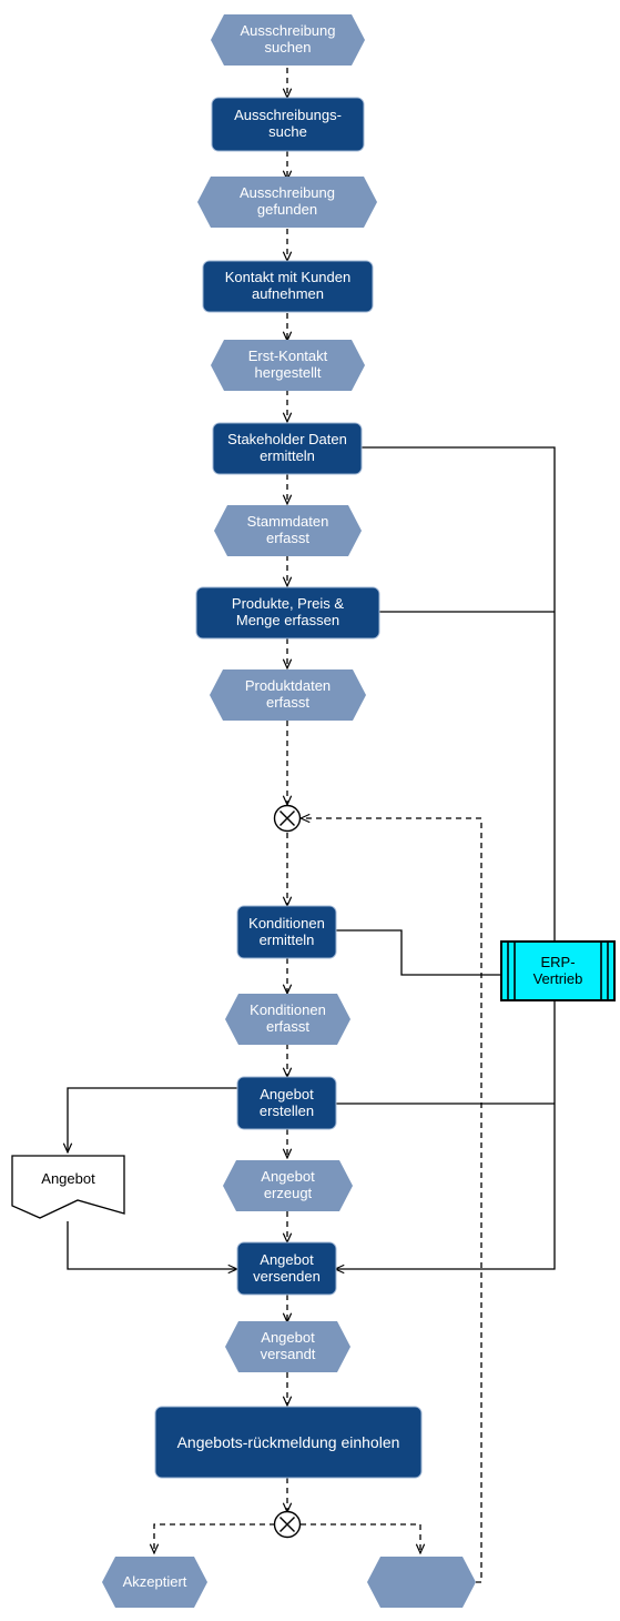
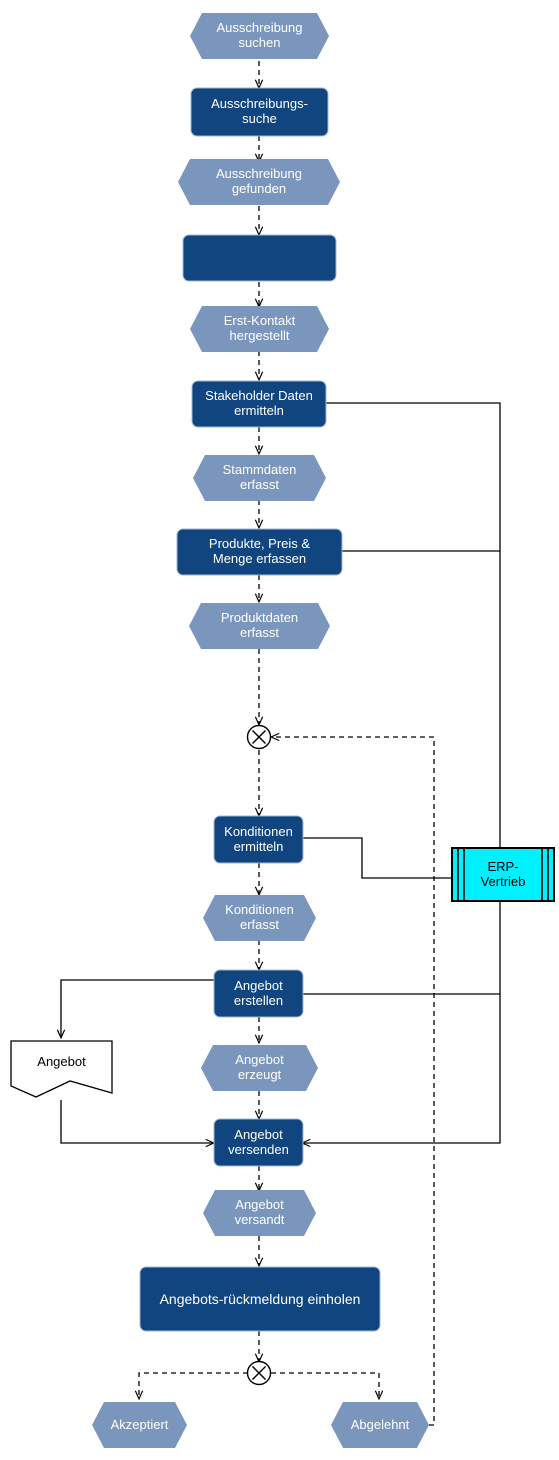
  Ausschreibung
  suchen
  Ausschreibungs-
  suche
  Ausschreibung
  gefunden
- Kontakt mit Kunden
- aufnehmen
  Erst-Kontakt
  hergestellt
  Stakeholder Daten
  ermitteln
  Stammdaten
  erfasst
  Produkte, Preis &
  Menge erfassen
  Produktdaten
  erfasst
  Konditionen
  ermitteln
  Konditionen
  erfasst
  Angebot
  erstellen
  Angebot
  Angebot
  erzeugt
  Angebot
  versenden
  Angebot
  versandt
  Angebots-rückmeldung einholen
  Akzeptiert
+ Abgelehnt
  ERP-
  Vertrieb
